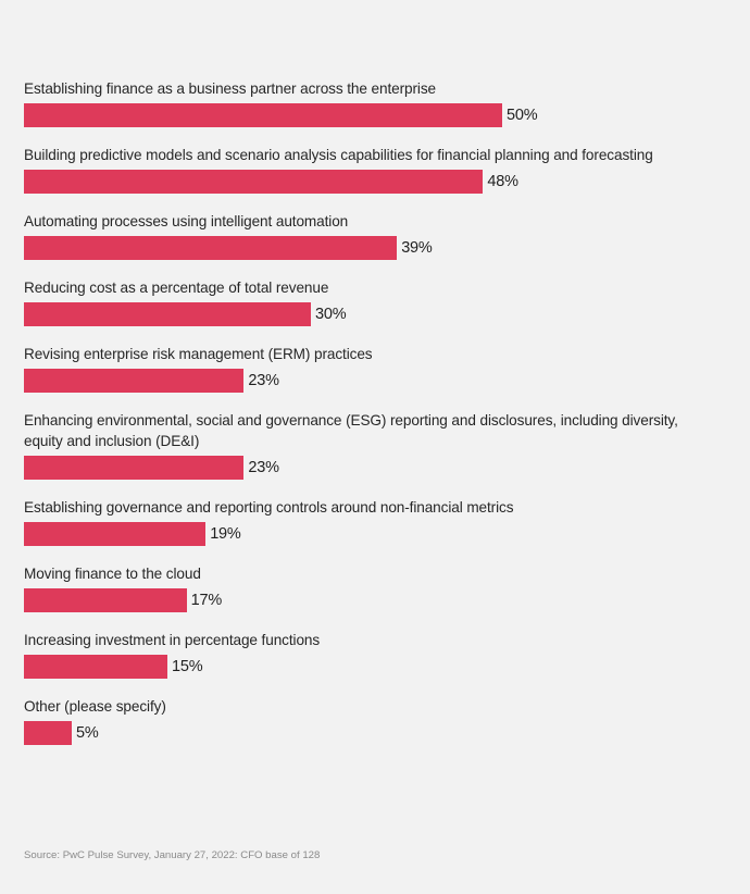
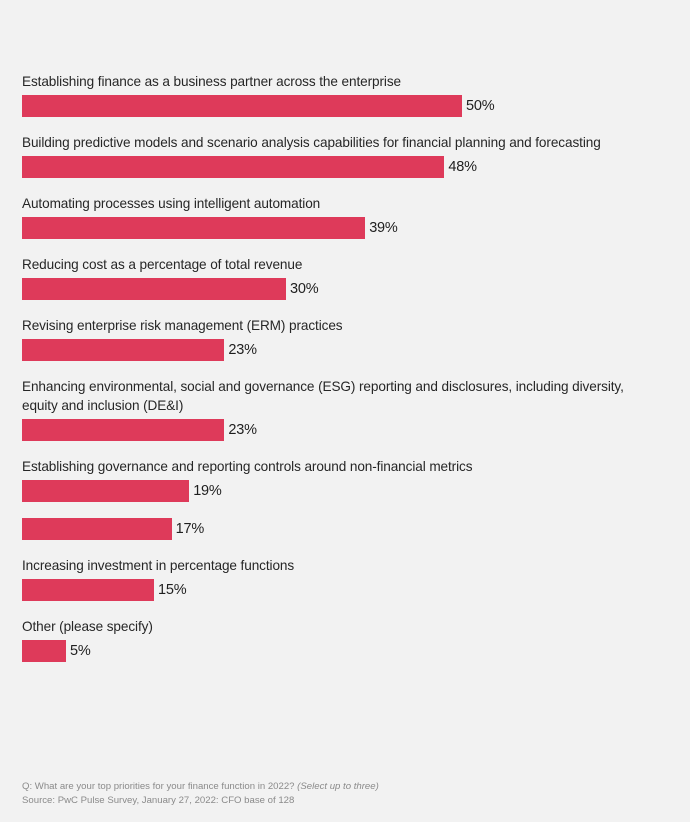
  Establishing finance as a business partner across the enterprise
  50%
  Building predictive models and scenario analysis capabilities for financial planning and forecasting
  48%
  Automating processes using intelligent automation
  39%
  Reducing cost as a percentage of total revenue
  30%
  Revising enterprise risk management (ERM) practices
  23%
  Enhancing environmental, social and governance (ESG) reporting and disclosures, including diversity, equity and inclusion (DE&I)
  23%
  Establishing governance and reporting controls around non-financial metrics
  19%
- Moving finance to the cloud
  17%
  Increasing investment in percentage functions
  15%
  Other (please specify)
  5%
+ Q: What are your top priorities for your finance function in 2022? (Select up to three)
  Source: PwC Pulse Survey, January 27, 2022: CFO base of 128
